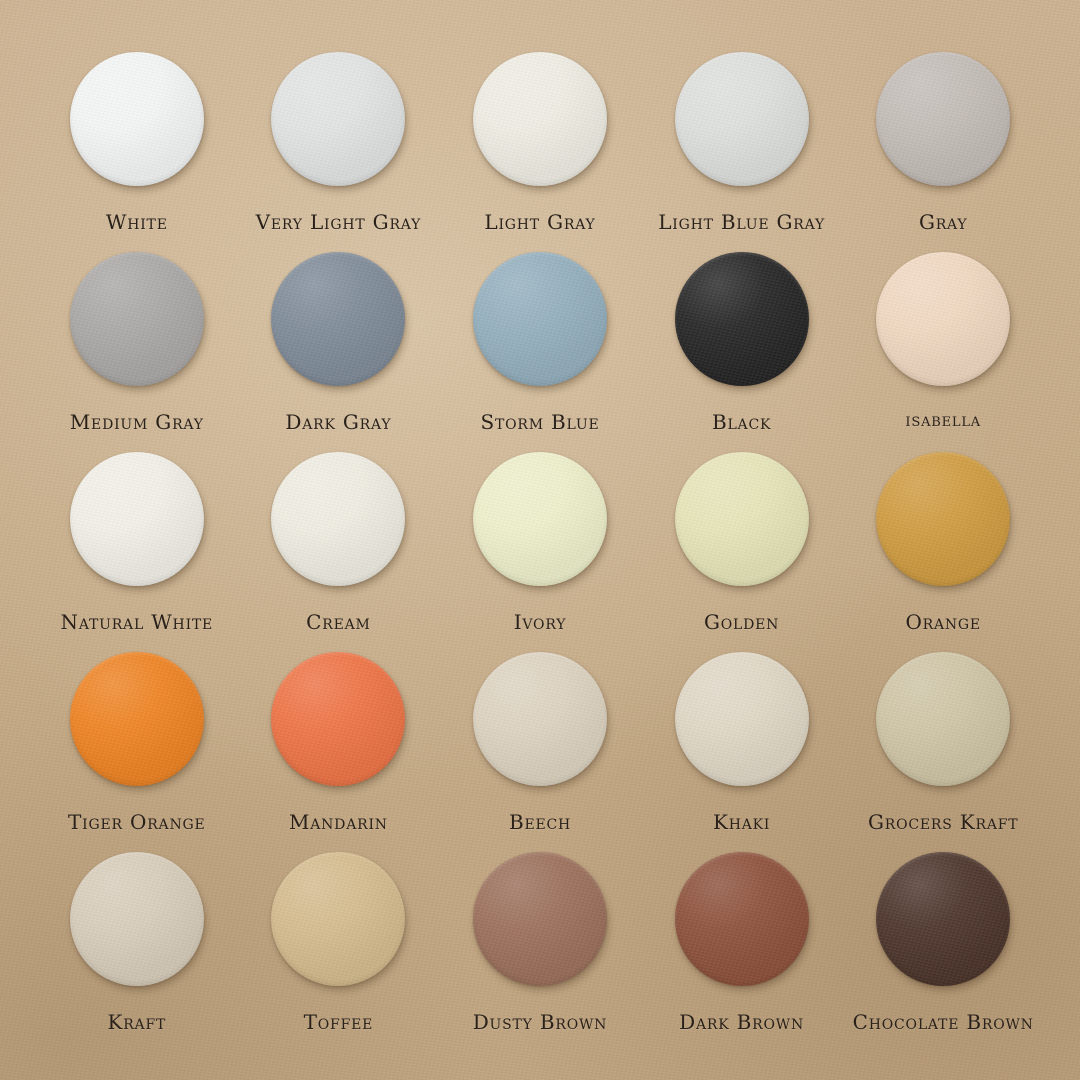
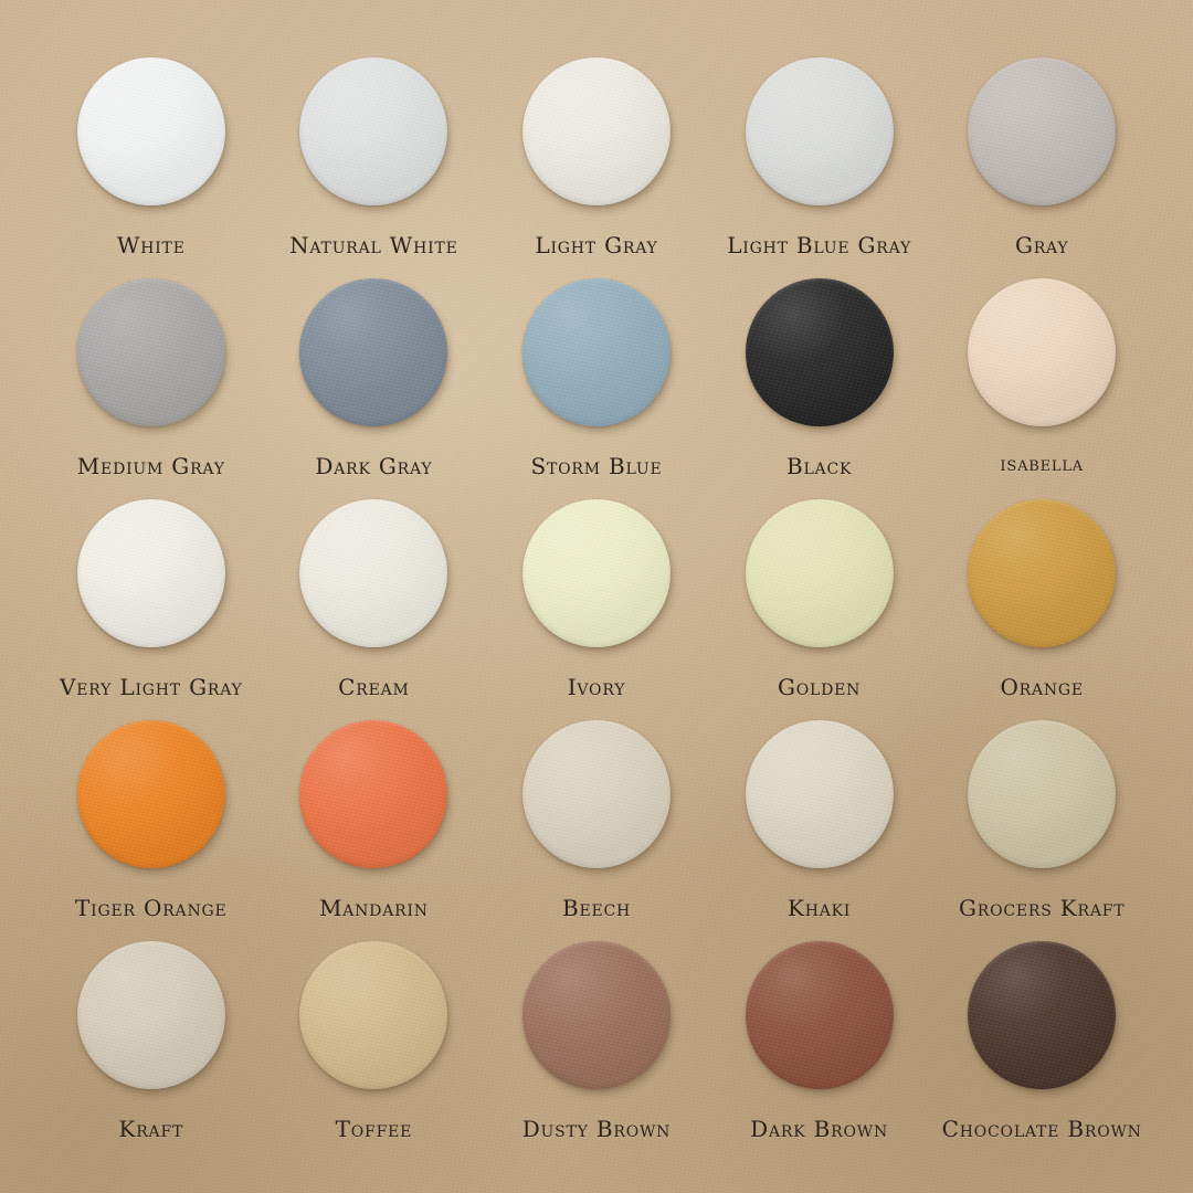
  White
- Very Light Gray
+ Natural White
  Light Gray
  Light Blue Gray
  Gray
  Medium Gray
  Dark Gray
  Storm Blue
  Black
  isabella
- Natural White
+ Very Light Gray
  Cream
  Ivory
  Golden
  Orange
  Tiger Orange
  Mandarin
  Beech
  Khaki
  Grocers Kraft
  Kraft
  Toffee
  Dusty Brown
  Dark Brown
  Chocolate Brown
